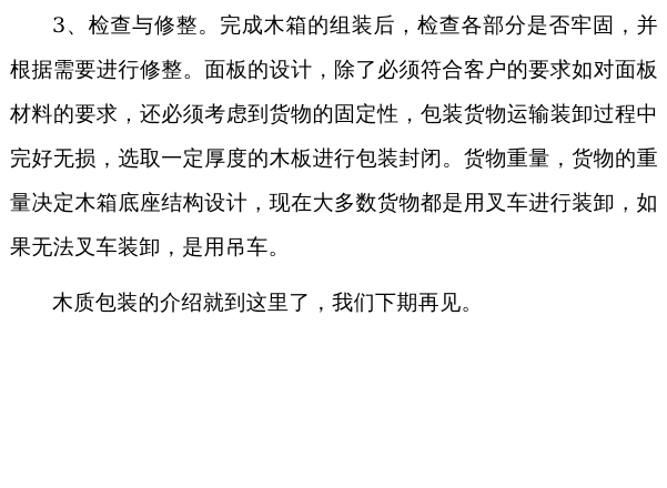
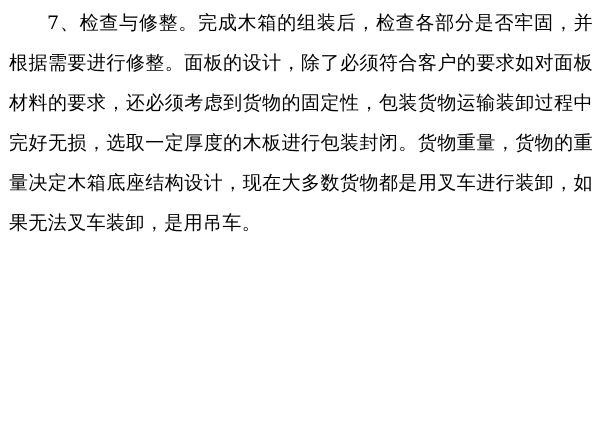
- 3、检查与修整。完成木箱的组装后，检查各部分是否牢固，并根据需要进行修整。面板的设计，除了必须符合客户的要求如对面板材料的要求，还必须考虑到货物的固定性，包装货物运输装卸过程中完好无损，选取一定厚度的木板进行包装封闭。货物重量，货物的重量决定木箱底座结构设计，现在大多数货物都是用叉车进行装卸，如果无法叉车装卸，是用吊车。
+ 7、检查与修整。完成木箱的组装后，检查各部分是否牢固，并根据需要进行修整。面板的设计，除了必须符合客户的要求如对面板材料的要求，还必须考虑到货物的固定性，包装货物运输装卸过程中完好无损，选取一定厚度的木板进行包装封闭。货物重量，货物的重量决定木箱底座结构设计，现在大多数货物都是用叉车进行装卸，如果无法叉车装卸，是用吊车。
- 木质包装的介绍就到这里了，我们下期再见。
